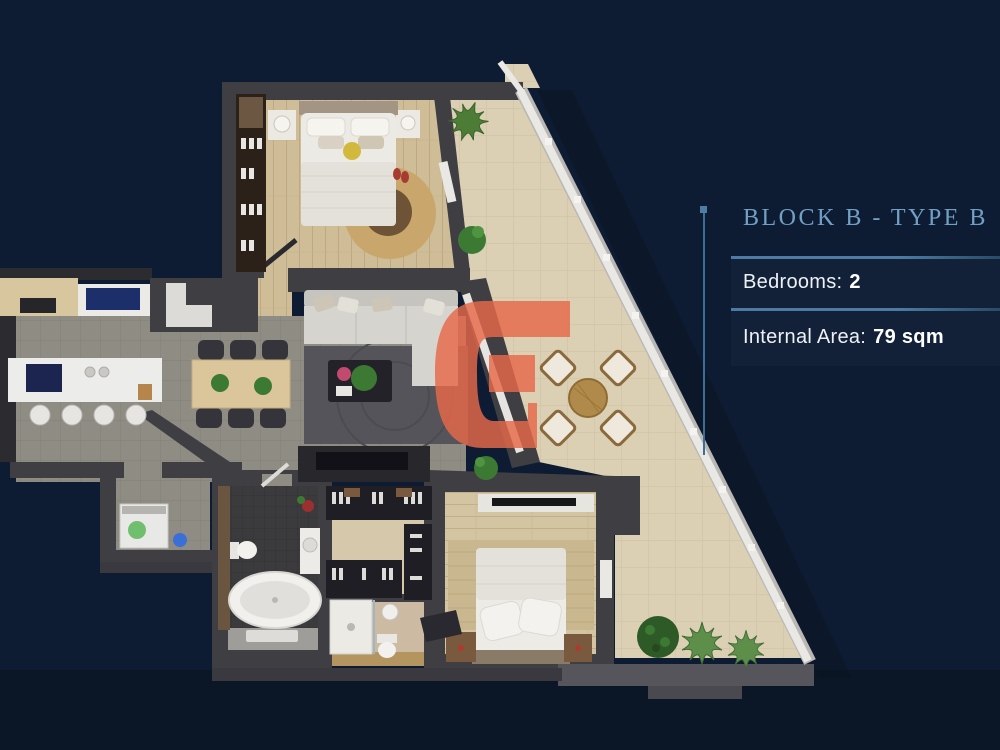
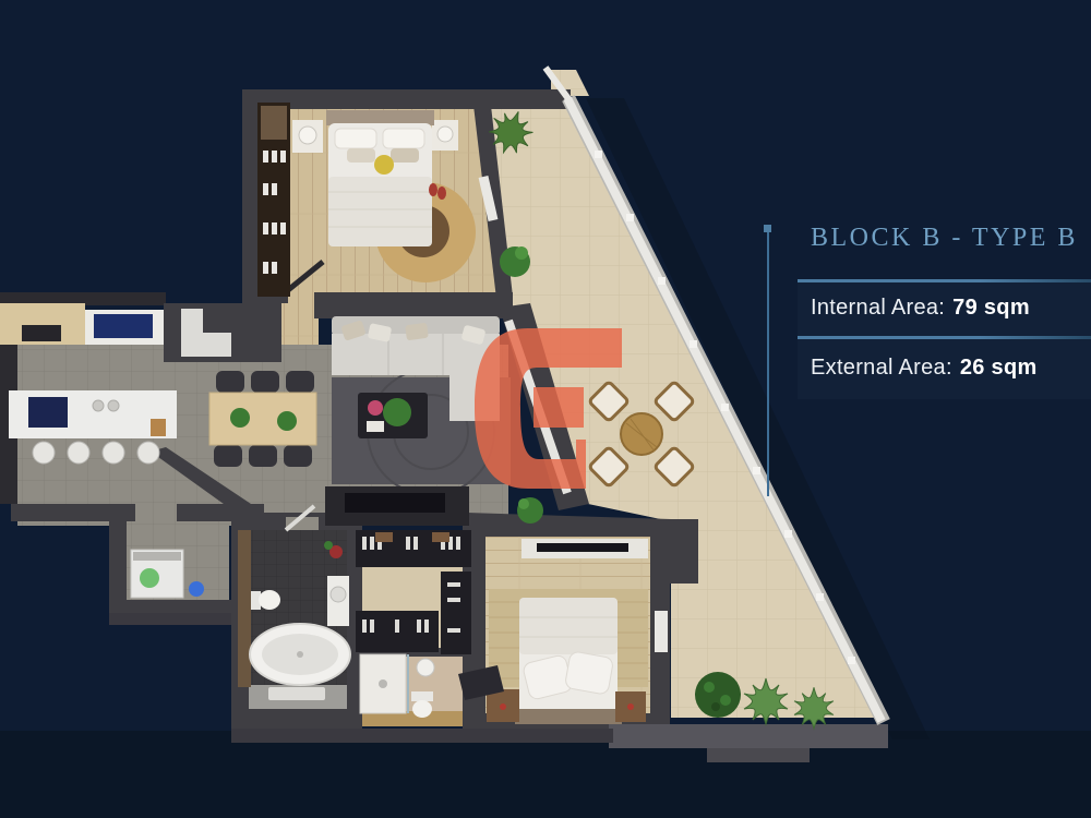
  BLOCK B - TYPE B
- Bedrooms:
- 2
  Internal Area:
  79 sqm
+ External Area:
+ 26 sqm
